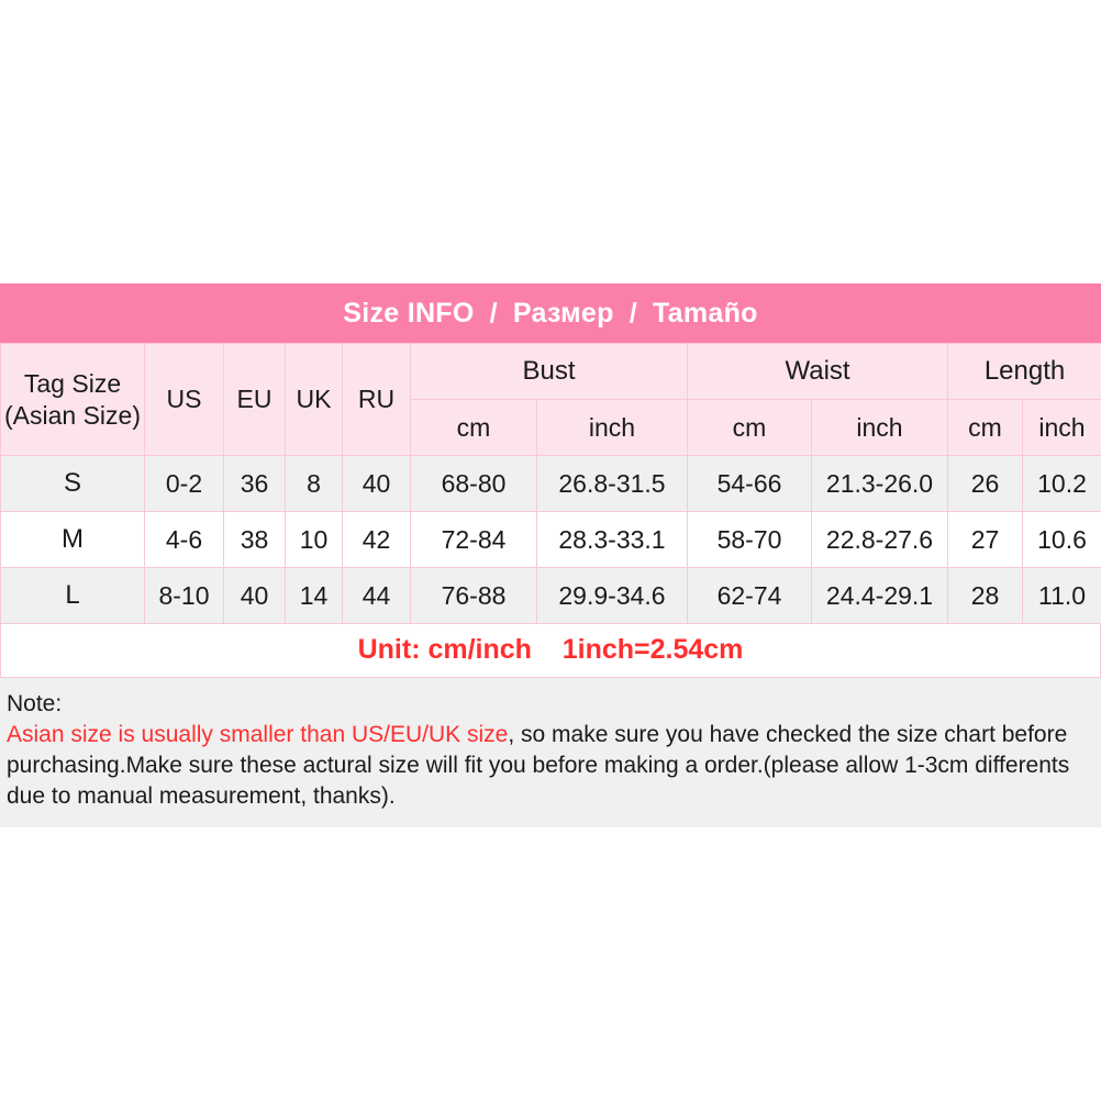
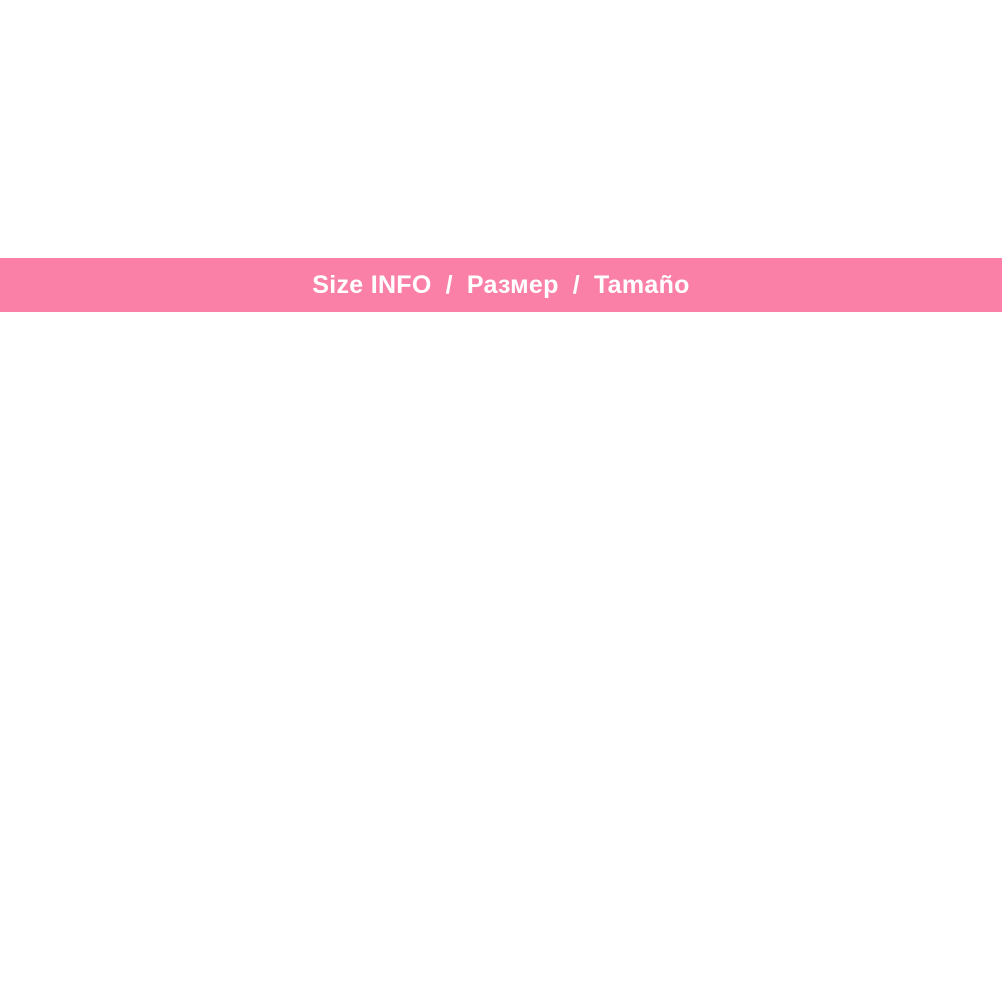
  Size INFO
  /
  Размер
  /
  Tamaño
- Tag Size (Asian Size)	US	EU	UK	RU	Bust	Waist	Length
- cm	inch	cm	inch	cm	inch
- S	0-2	36	8	40	68-80	26.8-31.5	54-66	21.3-26.0	26	10.2
- M	4-6	38	10	42	72-84	28.3-33.1	58-70	22.8-27.6	27	10.6
- L	8-10	40	14	44	76-88	29.9-34.6	62-74	24.4-29.1	28	11.0
- Unit: cm/inch 1inch=2.54cm
- Note:
- Asian size is usually smaller than US/EU/UK size, so make sure you have checked the size chart before purchasing.Make sure these actural size will fit you before making a order.(please allow 1-3cm differents due to manual measurement, thanks).
